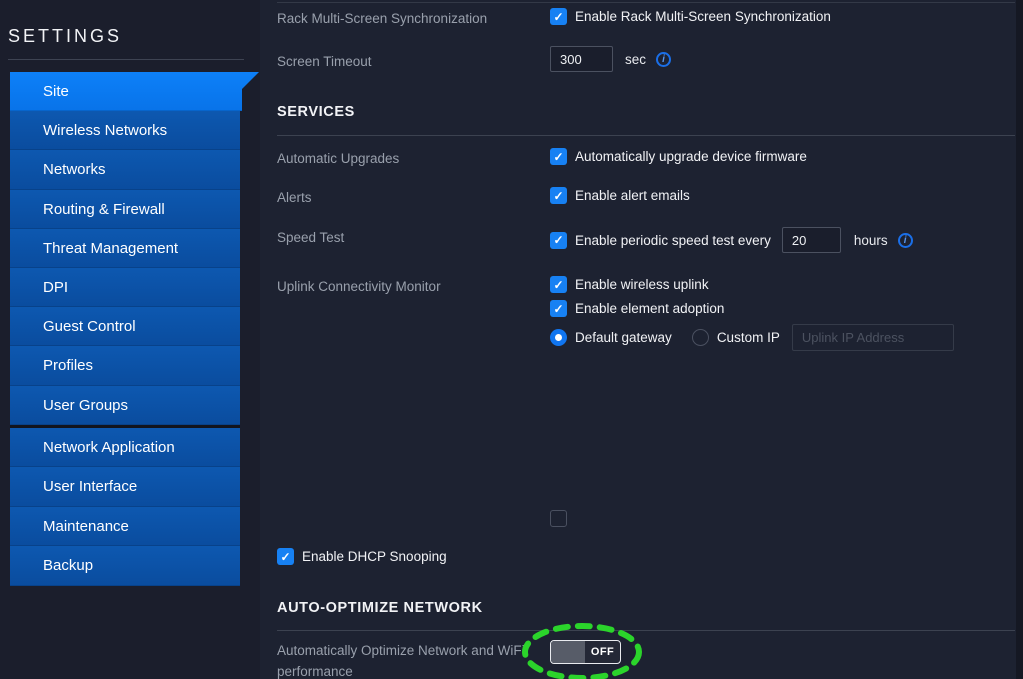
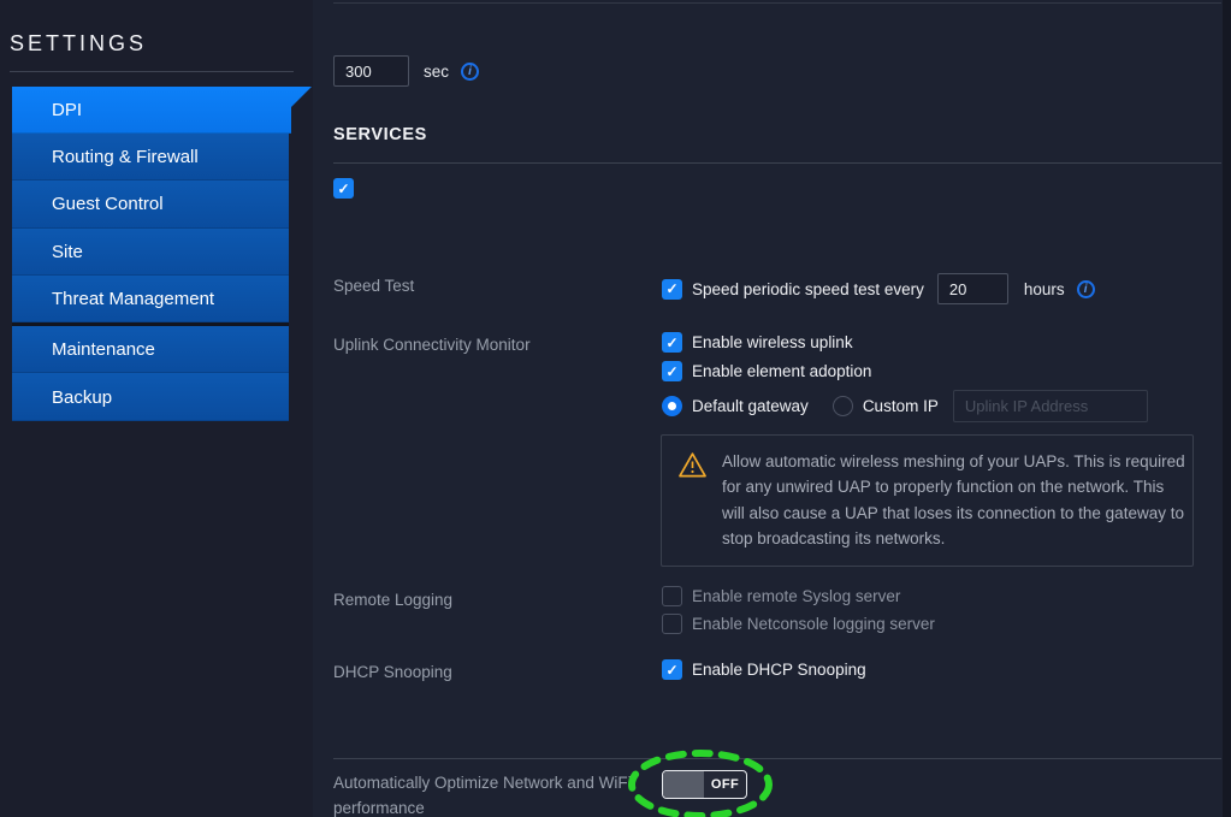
  SETTINGS
- Site
+ DPI
- Wireless Networks
- Networks
  Routing & Firewall
- Threat Management
+ Guest Control
- DPI
+ Site
- Guest Control
+ Threat Management
- Profiles
- User Groups
- Network Application
- User Interface
  Maintenance
  Backup
- Rack Multi-Screen Synchronization
- Enable Rack Multi-Screen Synchronization
- Screen Timeout
  300
  sec
  i
  SERVICES
- Automatic Upgrades
- Automatically upgrade device firmware
- Alerts
- Enable alert emails
  Speed Test
- Enable periodic speed test every
+ Speed periodic speed test every
  20
  hours
  i
  Uplink Connectivity Monitor
  Enable wireless uplink
  Enable element adoption
  Default gateway
  Custom IP
  Uplink IP Address
+ Allow automatic wireless meshing of your UAPs. This is required for any unwired UAP to properly function on the network. This will also cause a UAP that loses its connection to the gateway to stop broadcasting its networks.
+ Remote Logging
+ Enable remote Syslog server
+ Enable Netconsole logging server
+ DHCP Snooping
  Enable DHCP Snooping
- AUTO-OPTIMIZE NETWORK
  Automatically Optimize Network and WiF performance
  OFF
